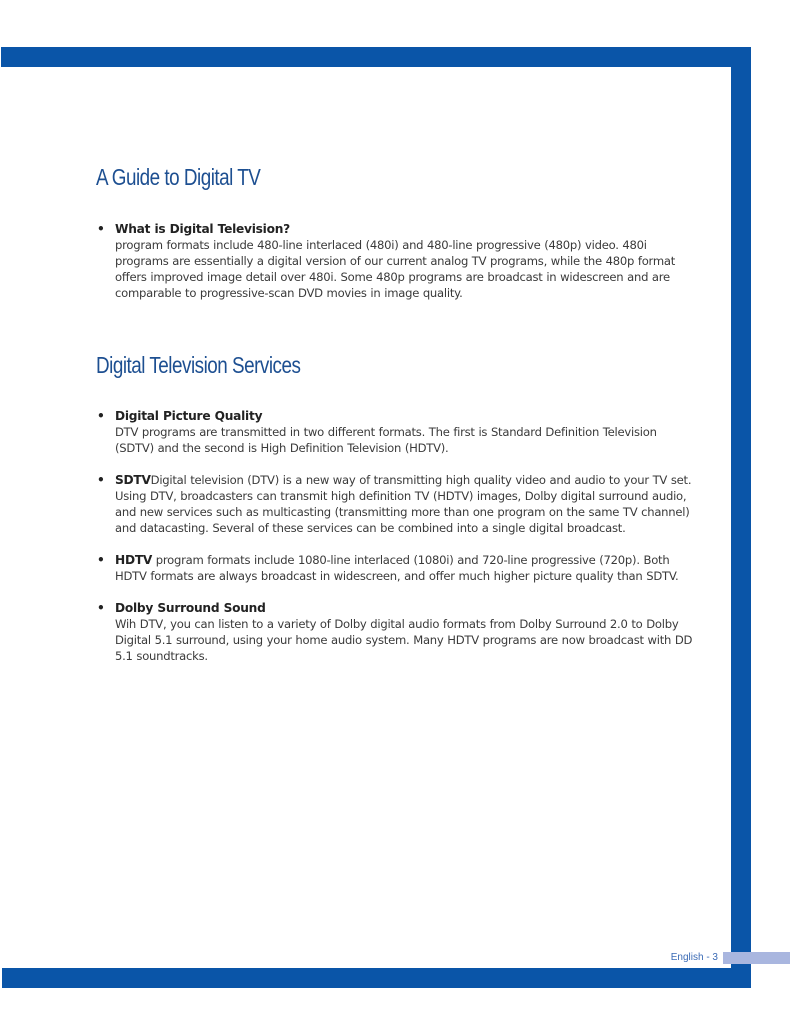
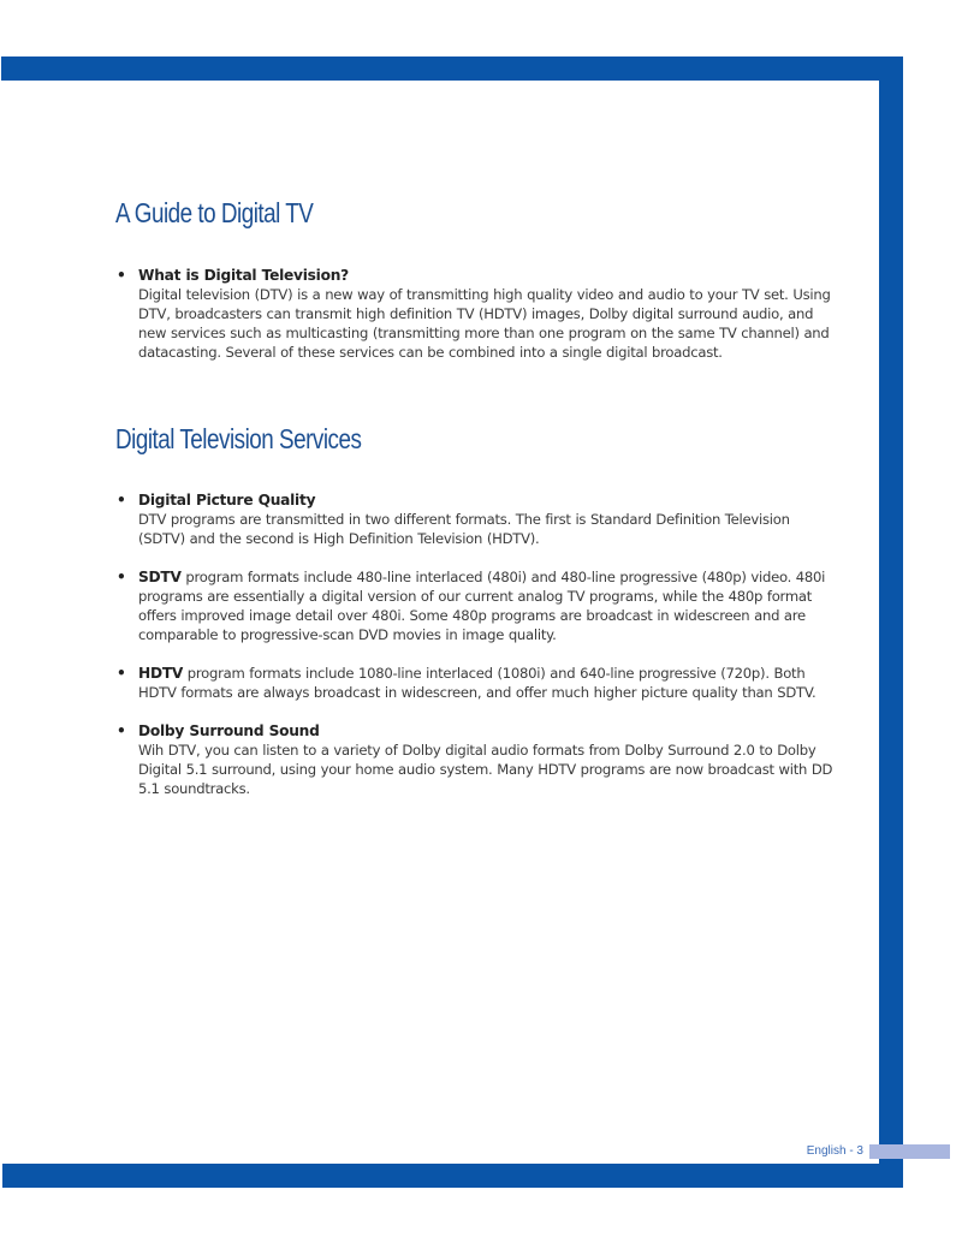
  A Guide to Digital TV
  •
  What is Digital Television?
- program formats include 480-line interlaced (480i) and 480-line progressive (480p) video. 480i programs are essentially a digital version of our current analog TV programs, while the 480p format offers improved image detail over 480i. Some 480p programs are broadcast in widescreen and are comparable to progressive-scan DVD movies in image quality.
+ Digital television (DTV) is a new way of transmitting high quality video and audio to your TV set. Using DTV, broadcasters can transmit high definition TV (HDTV) images, Dolby digital surround audio, and new services such as multicasting (transmitting more than one program on the same TV channel) and datacasting. Several of these services can be combined into a single digital broadcast.
  Digital Television Services
  •
  Digital Picture Quality
  DTV programs are transmitted in two different formats. The first is Standard Definition Television (SDTV) and the second is High Definition Television (HDTV).
  •
- SDTVDigital television (DTV) is a new way of transmitting high quality video and audio to your TV set. Using DTV, broadcasters can transmit high definition TV (HDTV) images, Dolby digital surround audio, and new services such as multicasting (transmitting more than one program on the same TV channel) and datacasting. Several of these services can be combined into a single digital broadcast.
+ SDTV program formats include 480-line interlaced (480i) and 480-line progressive (480p) video. 480i programs are essentially a digital version of our current analog TV programs, while the 480p format offers improved image detail over 480i. Some 480p programs are broadcast in widescreen and are comparable to progressive-scan DVD movies in image quality.
  •
- HDTV program formats include 1080-line interlaced (1080i) and 720-line progressive (720p). Both HDTV formats are always broadcast in widescreen, and offer much higher picture quality than SDTV.
+ HDTV program formats include 1080-line interlaced (1080i) and 640-line progressive (720p). Both HDTV formats are always broadcast in widescreen, and offer much higher picture quality than SDTV.
  •
  Dolby Surround Sound
  Wih DTV, you can listen to a variety of Dolby digital audio formats from Dolby Surround 2.0 to Dolby Digital 5.1 surround, using your home audio system. Many HDTV programs are now broadcast with DD 5.1 soundtracks.
  English - 3
